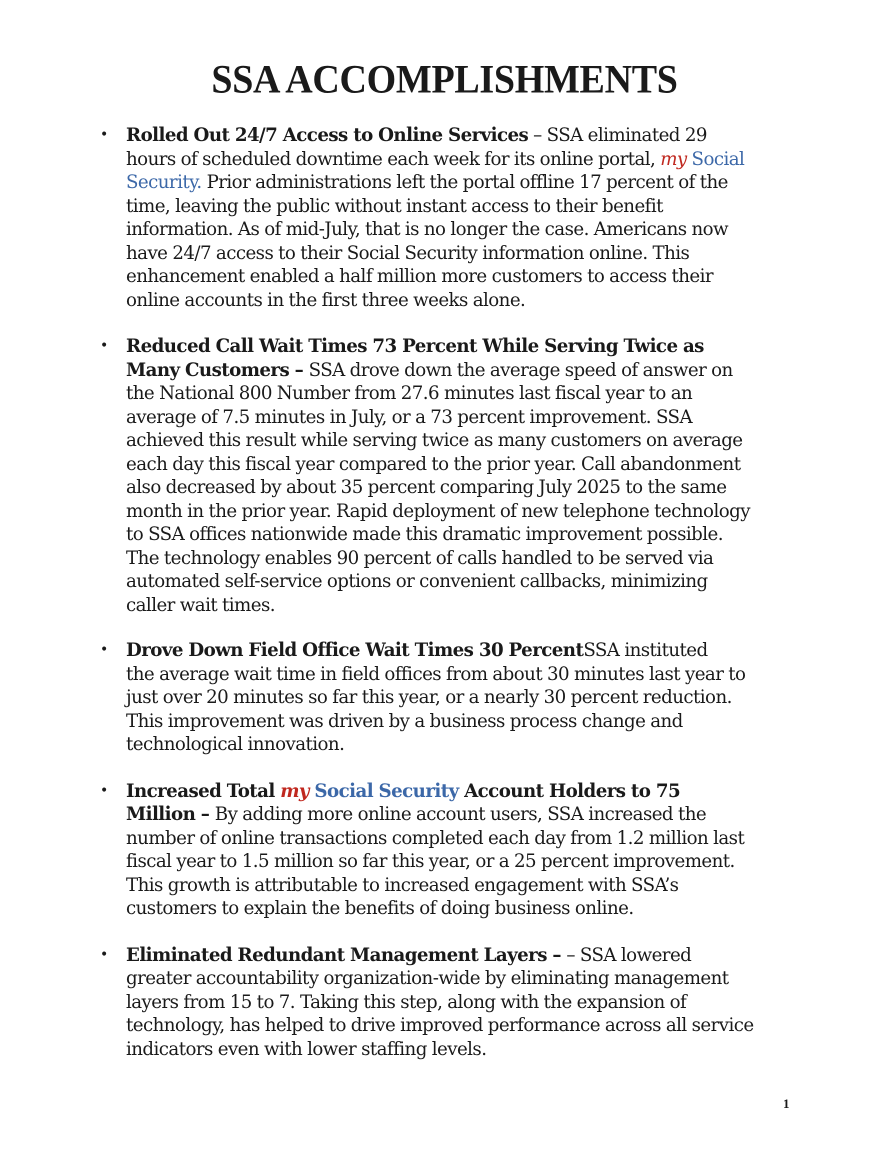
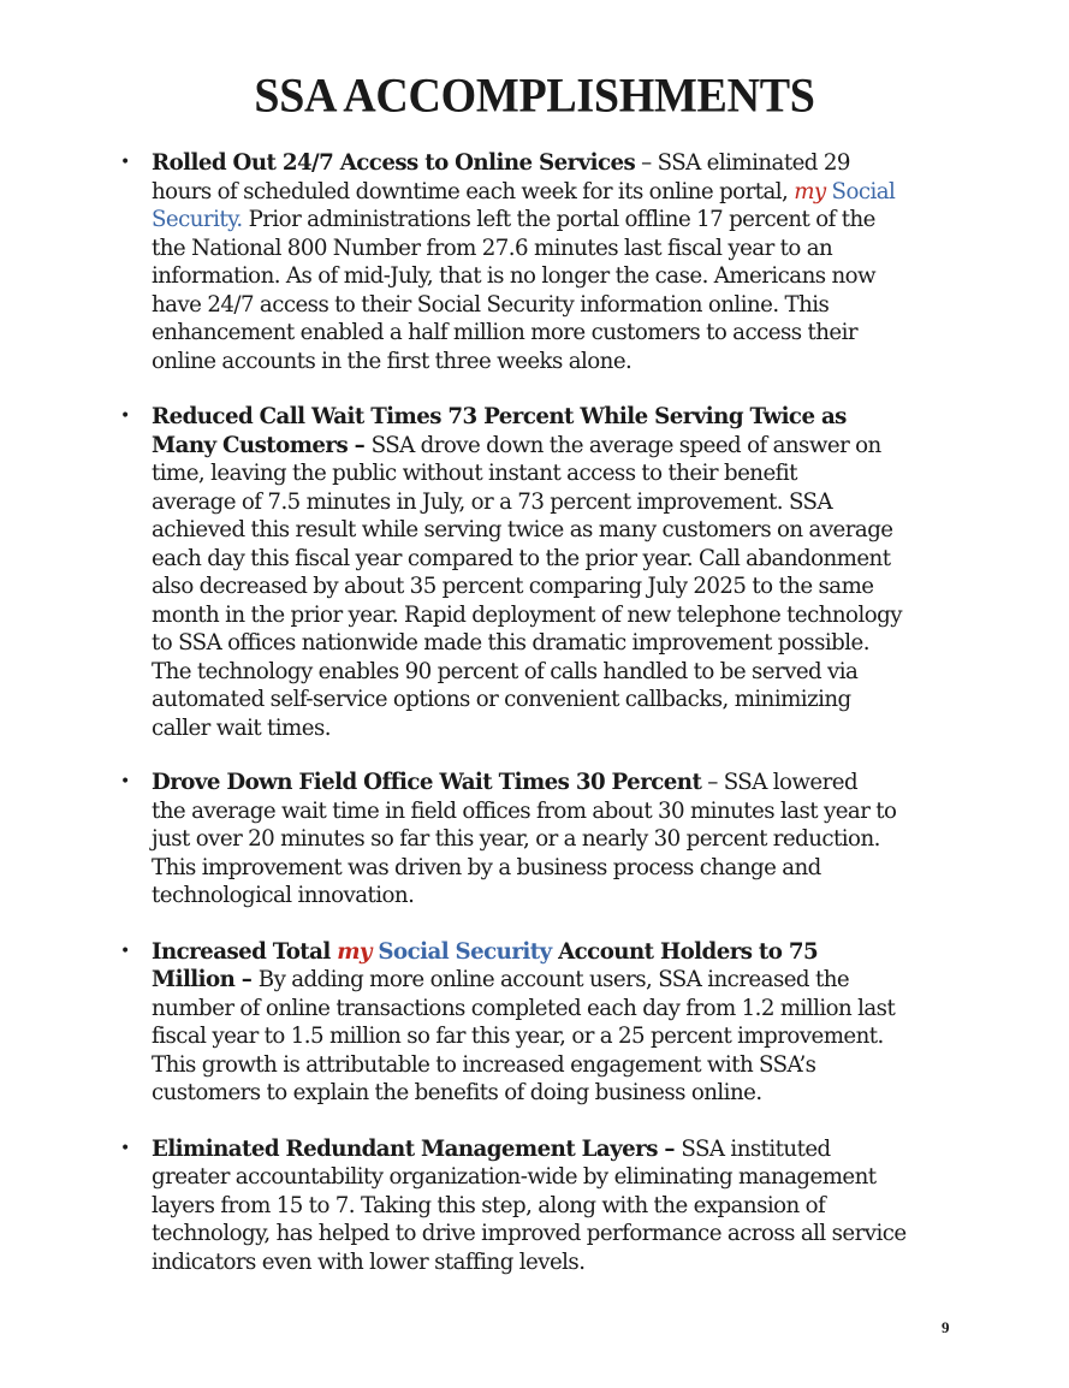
  SSA ACCOMPLISHMENTS
  •
  Rolled Out 24/7 Access to Online Services – SSA eliminated 29
  hours of scheduled downtime each week for its online portal, my Social
  Security. Prior administrations left the portal offline 17 percent of the
- time, leaving the public without instant access to their benefit
+ the National 800 Number from 27.6 minutes last fiscal year to an
  information. As of mid-July, that is no longer the case. Americans now
  have 24/7 access to their Social Security information online. This
  enhancement enabled a half million more customers to access their
  online accounts in the first three weeks alone.
  •
  Reduced Call Wait Times 73 Percent While Serving Twice as
  Many Customers – SSA drove down the average speed of answer on
- the National 800 Number from 27.6 minutes last fiscal year to an
+ time, leaving the public without instant access to their benefit
  average of 7.5 minutes in July, or a 73 percent improvement. SSA
  achieved this result while serving twice as many customers on average
  each day this fiscal year compared to the prior year. Call abandonment
  also decreased by about 35 percent comparing July 2025 to the same
  month in the prior year. Rapid deployment of new telephone technology
  to SSA offices nationwide made this dramatic improvement possible.
  The technology enables 90 percent of calls handled to be served via
  automated self-service options or convenient callbacks, minimizing
  caller wait times.
  •
- Drove Down Field Office Wait Times 30 PercentSSA instituted
+ Drove Down Field Office Wait Times 30 Percent – SSA lowered
  the average wait time in field offices from about 30 minutes last year to
  just over 20 minutes so far this year, or a nearly 30 percent reduction.
  This improvement was driven by a business process change and
  technological innovation.
  •
  Increased Total my Social Security Account Holders to 75
  Million – By adding more online account users, SSA increased the
  number of online transactions completed each day from 1.2 million last
  fiscal year to 1.5 million so far this year, or a 25 percent improvement.
  This growth is attributable to increased engagement with SSA’s
  customers to explain the benefits of doing business online.
  •
- Eliminated Redundant Management Layers – – SSA lowered
+ Eliminated Redundant Management Layers – SSA instituted
  greater accountability organization-wide by eliminating management
  layers from 15 to 7. Taking this step, along with the expansion of
  technology, has helped to drive improved performance across all service
  indicators even with lower staffing levels.
- 1
+ 9
